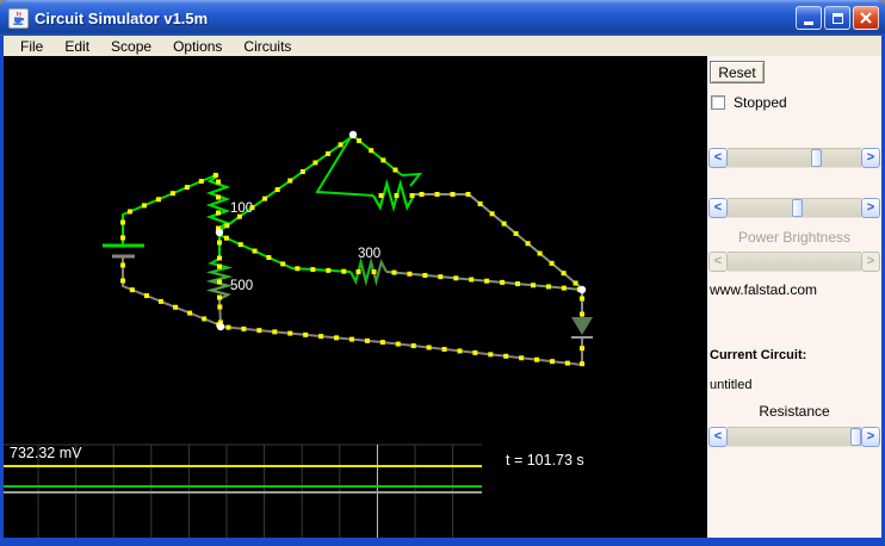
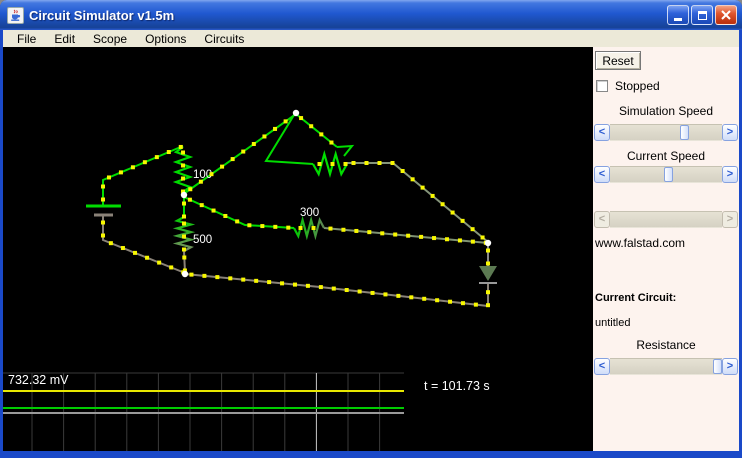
  Circuit Simulator v1.5m
  File
  Edit
  Scope
  Options
  Circuits
  732.32 mV
  t = 101.73 s
  100
  500
  300
  Reset
  Stopped
  www.falstad.com
  Current Circuit:
  untitled
+ Simulation Speed
  <
  >
+ Current Speed
  <
  >
- Power Brightness
  <
  >
  Resistance
  <
  >
